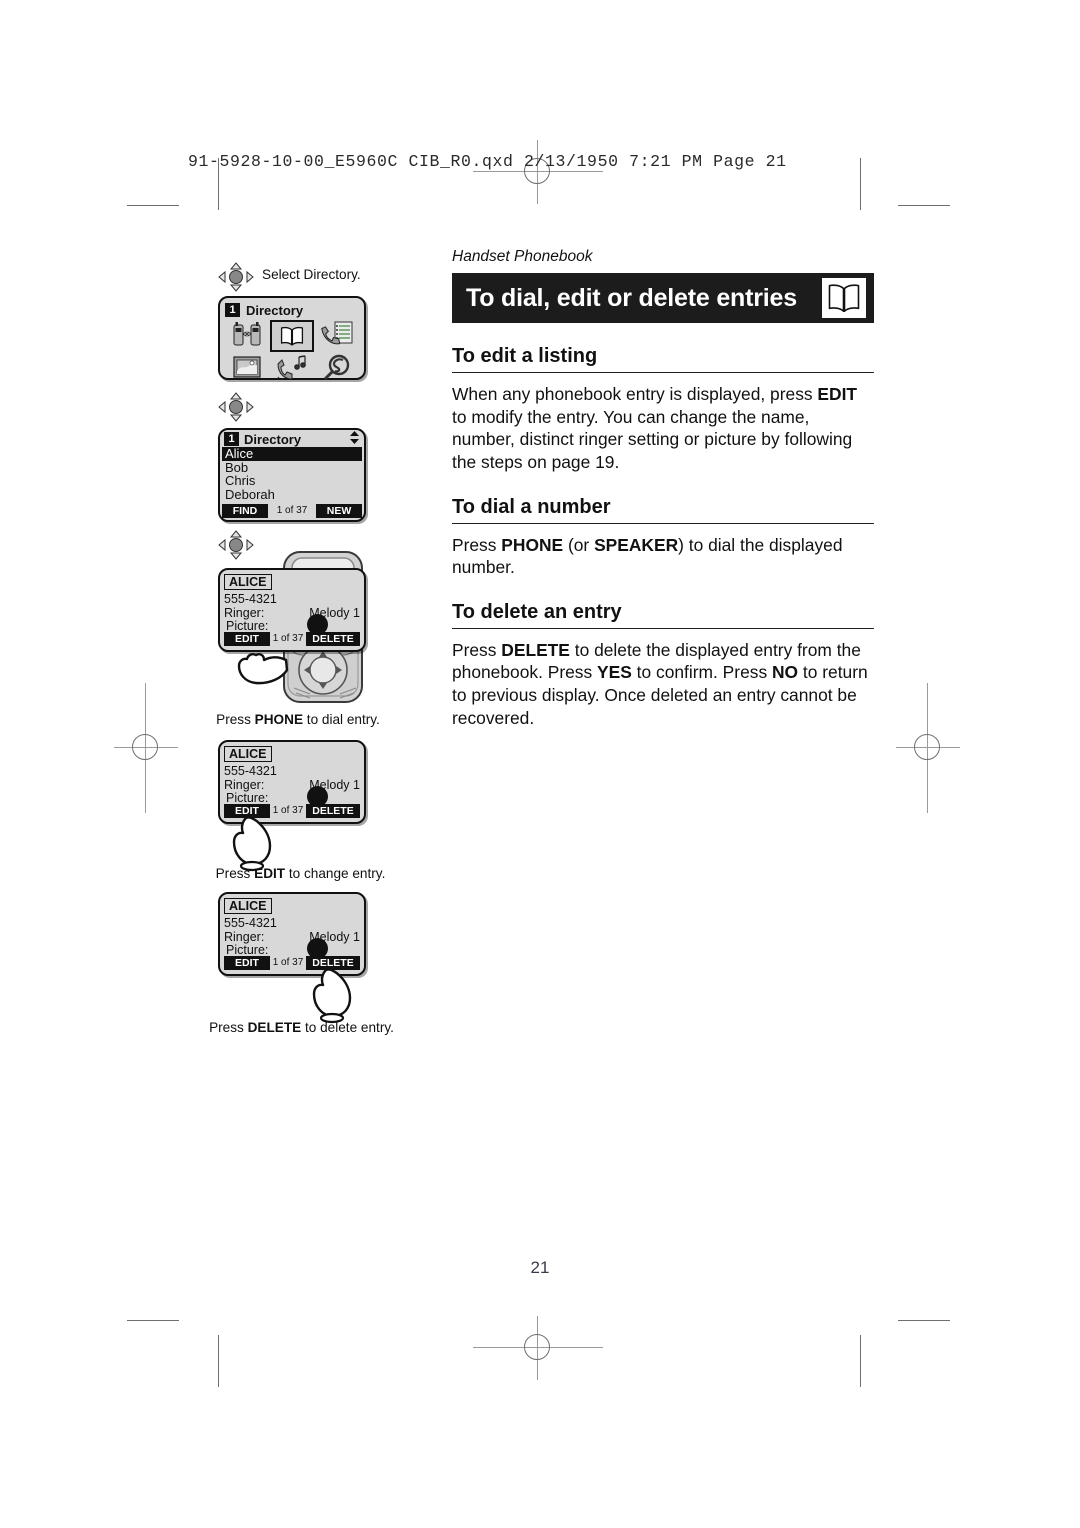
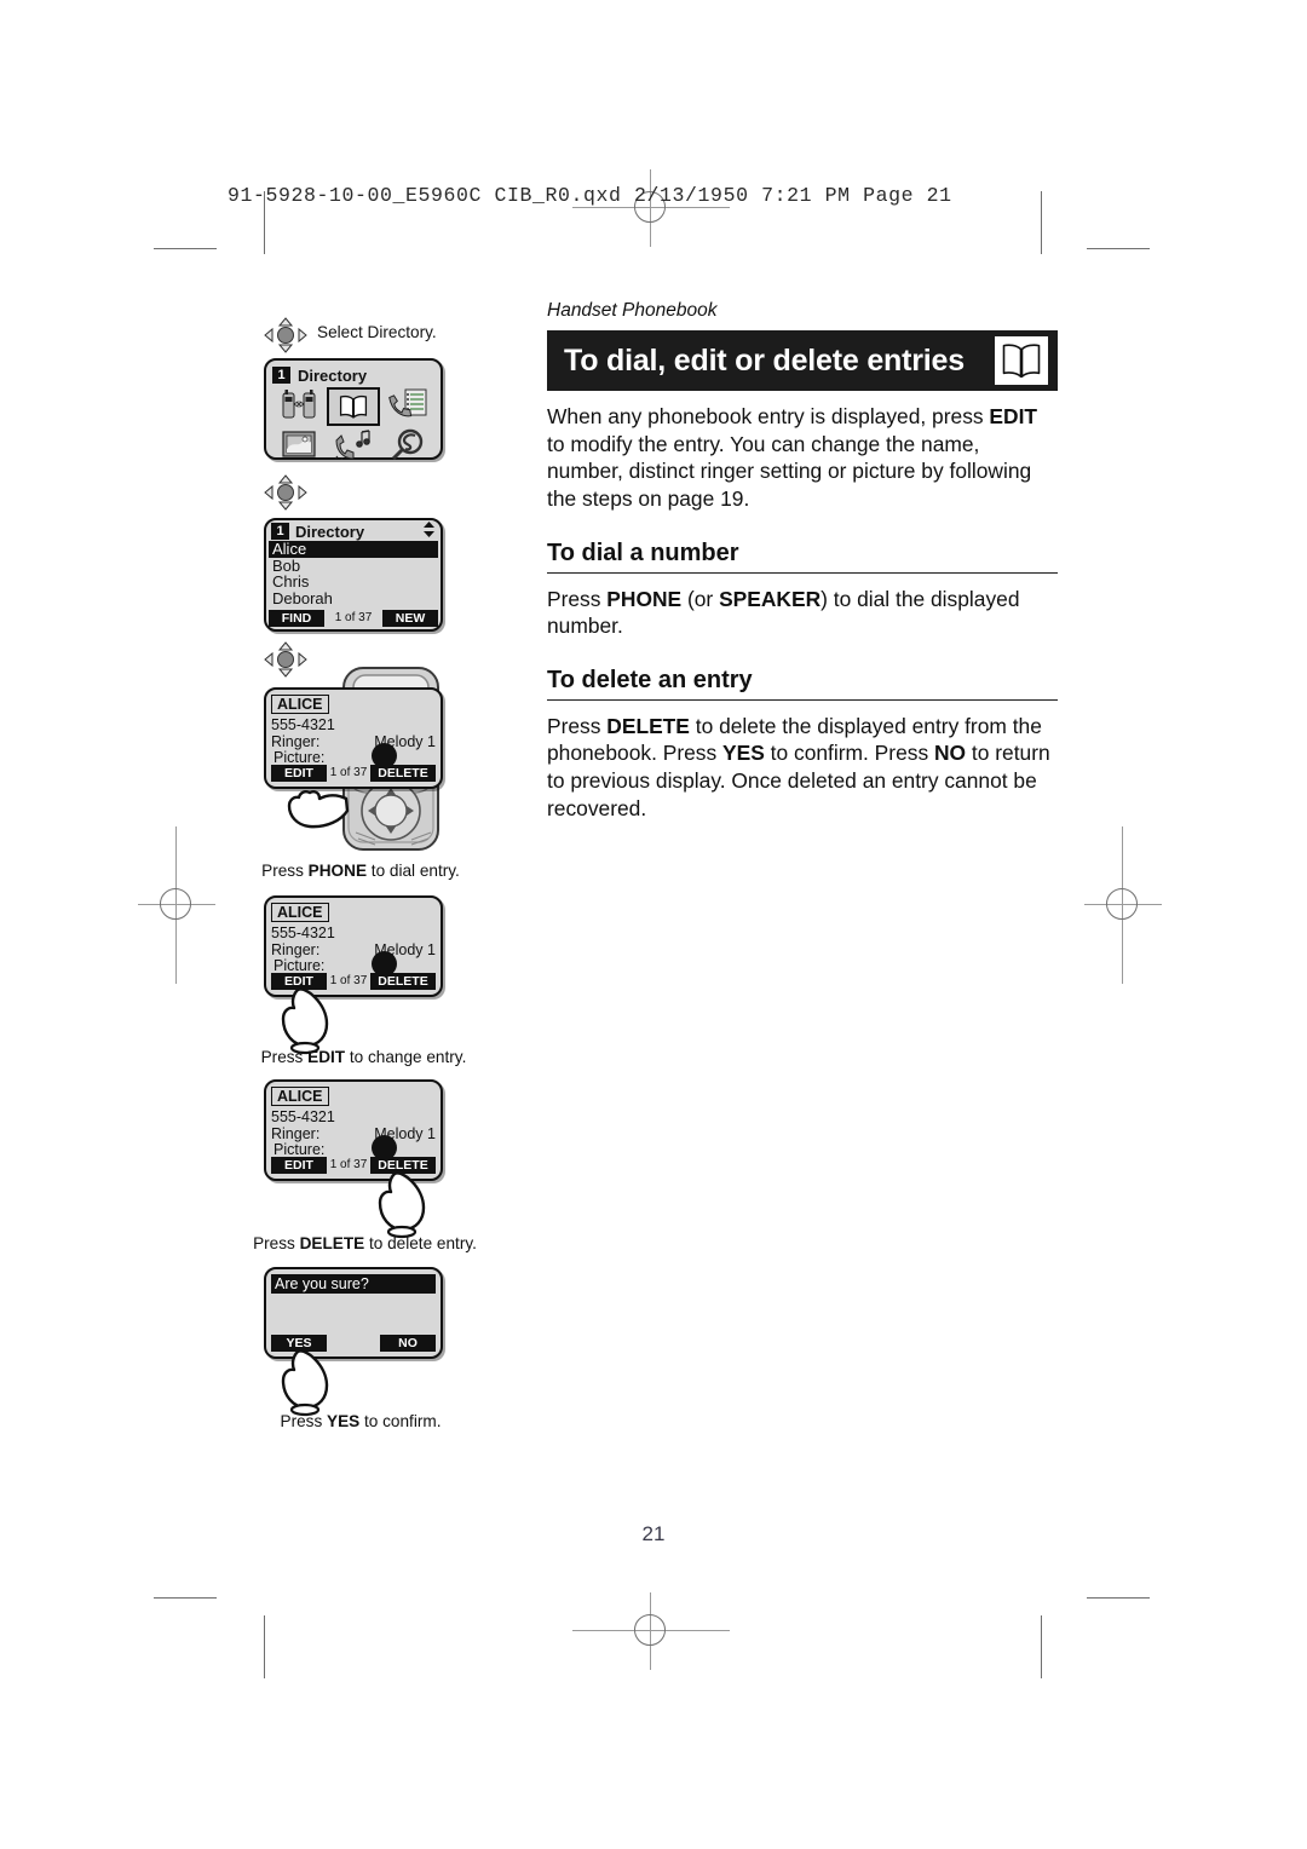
  91-5928-10-00_E5960C CIB_R0.qxd 2/13/1950 7:21 PM Page 21
  Handset Phonebook
  To dial, edit or delete entries
- To edit a listing
  When any phonebook entry is displayed, press EDIT to modify the entry. You can change the name, number, distinct ringer setting or picture by following the steps on page 19.
  To dial a number
  Press PHONE (or SPEAKER) to dial the displayed number.
  To delete an entry
  Press DELETE to delete the displayed entry from the phonebook. Press YES to confirm. Press NO to return to previous display. Once deleted an entry cannot be recovered.
  Select Directory.
  1
  Directory
  1
  Directory
  Alice
  Bob
  Chris
  Deborah
  FIND
  1 of 37
  NEW
  ALICE
  555-4321
  Ringer:
  Melody 1
  Picture:
  EDIT
  1 of 37
  DELETE
  Press PHONE to dial entry.
  ALICE
  555-4321
  Ringer:
  Melody 1
  Picture:
  EDIT
  1 of 37
  DELETE
  Press EDIT to change entry.
  ALICE
  555-4321
  Ringer:
  Melody 1
  Picture:
  EDIT
  1 of 37
  DELETE
  Press DELETE to delete entry.
+ Are you sure?
+ YES
+ NO
+ Press YES to confirm.
  21
